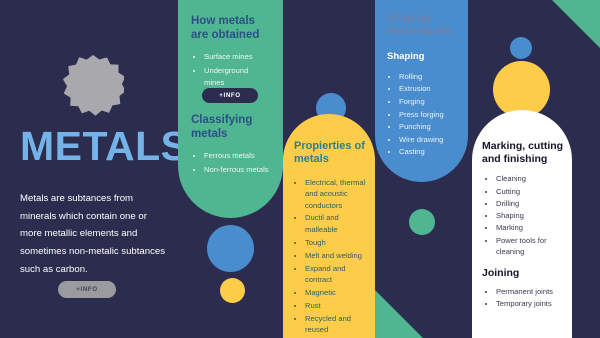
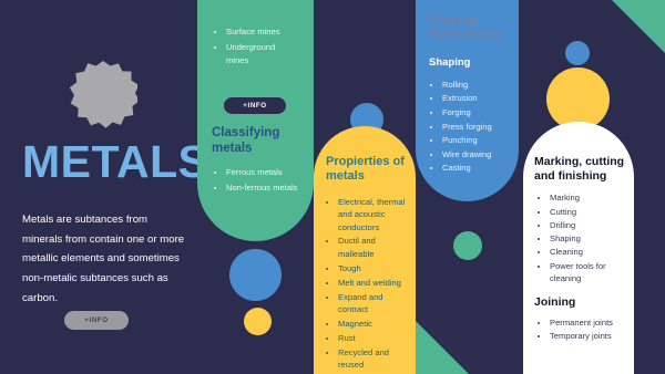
  METALS
- Metals are subtances from minerals which contain one or more metallic elements and sometimes non-metalic subtances such as carbon.
+ Metals are subtances from minerals from contain one or more metallic elements and sometimes non-metalic subtances such as carbon.
- How metals are obtained
  Surface mines
  Underground mines
  Classifying metals
  Ferrous metals
  Non-ferrous metals
  Propierties of metals
  Electrical, thermal and acoustic conductors
  Ductil and malleable
  Tough
  Melt and welding
  Expand and contract
  Magnetic
  Rust
  Recycled and reused
  Shaping thechniques
  Shaping
  Rolling
  Extrusion
  Forging
  Press forging
  Punching
  Wire drawing
  Casting
  Marking, cutting and finishing
- Cleaning
+ Marking
  Cutting
  Drilling
  Shaping
- Marking
+ Cleaning
  Power tools for cleaning
  Joining
  Permanent joints
  Temporary joints
